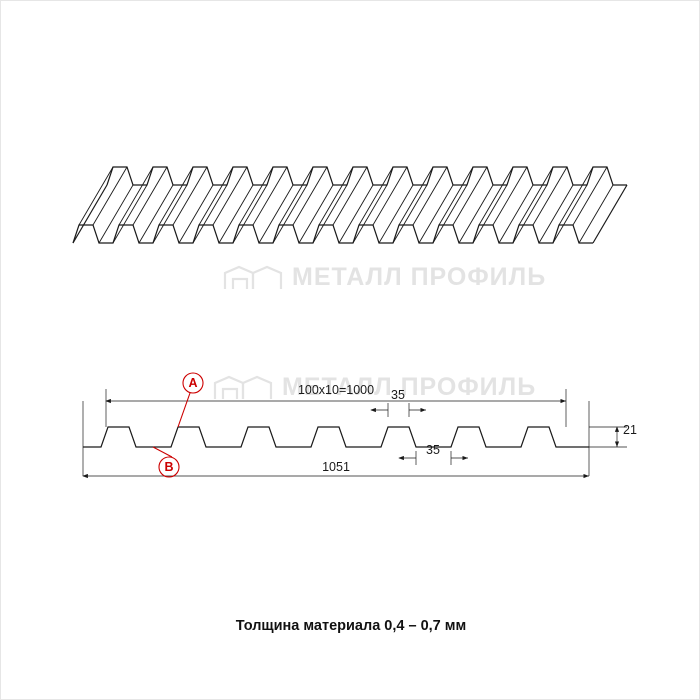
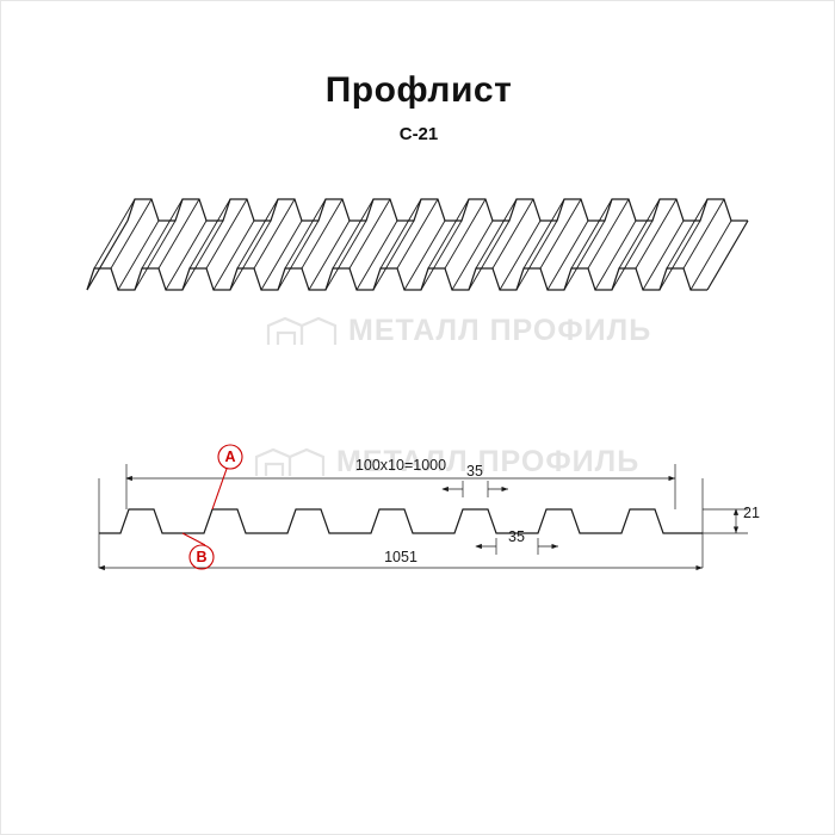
+ Профлист
+ С-21
  МЕТАЛЛ ПРОФИЛЬ
  МЕТАЛЛ ПРОФИЛЬ
  100х10=1000
  1051
  35
  35
  21
  A
  B
- Толщина материала 0,4 – 0,7 мм
